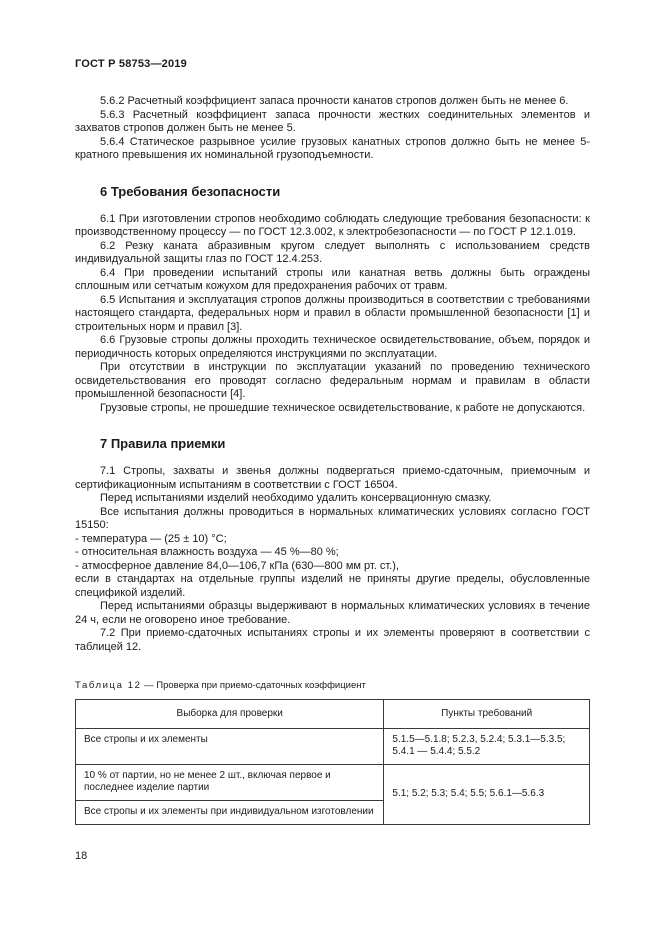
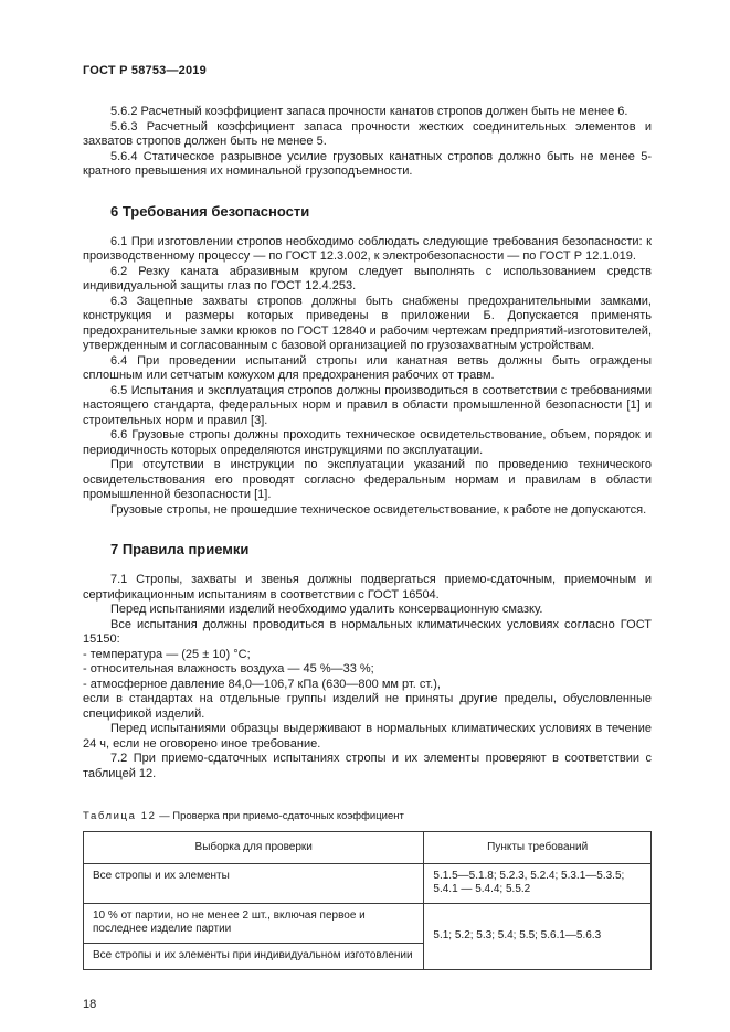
  ГОСТ Р 58753—2019
  5.6.2 Расчетный коэффициент запаса прочности канатов стропов должен быть не менее 6.
  5.6.3 Расчетный коэффициент запаса прочности жестких соединительных элементов и захватов стропов должен быть не менее 5.
  5.6.4 Статическое разрывное усилие грузовых канатных стропов должно быть не менее 5-кратного превышения их номинальной грузоподъемности.
  6 Требования безопасности
  6.1 При изготовлении стропов необходимо соблюдать следующие требования безопасности: к производственному процессу — по ГОСТ 12.3.002, к электробезопасности — по ГОСТ Р 12.1.019.
  6.2 Резку каната абразивным кругом следует выполнять с использованием средств индивидуальной защиты глаз по ГОСТ 12.4.253.
+ 6.3 Зацепные захваты стропов должны быть снабжены предохранительными замками, конструкция и размеры которых приведены в приложении Б. Допускается применять предохранительные замки крюков по ГОСТ 12840 и рабочим чертежам предприятий-изготовителей, утвержденным и согласованным с базовой организацией по грузозахватным устройствам.
  6.4 При проведении испытаний стропы или канатная ветвь должны быть ограждены сплошным или сетчатым кожухом для предохранения рабочих от травм.
  6.5 Испытания и эксплуатация стропов должны производиться в соответствии с требованиями настоящего стандарта, федеральных норм и правил в области промышленной безопасности [1] и строительных норм и правил [3].
  6.6 Грузовые стропы должны проходить техническое освидетельствование, объем, порядок и периодичность которых определяются инструкциями по эксплуатации.
- При отсутствии в инструкции по эксплуатации указаний по проведению технического освидетельствования его проводят согласно федеральным нормам и правилам в области промышленной безопасности [4].
+ При отсутствии в инструкции по эксплуатации указаний по проведению технического освидетельствования его проводят согласно федеральным нормам и правилам в области промышленной безопасности [1].
  Грузовые стропы, не прошедшие техническое освидетельствование, к работе не допускаются.
  7 Правила приемки
  7.1 Стропы, захваты и звенья должны подвергаться приемо-сдаточным, приемочным и сертификационным испытаниям в соответствии с ГОСТ 16504.
  Перед испытаниями изделий необходимо удалить консервационную смазку.
  Все испытания должны проводиться в нормальных климатических условиях согласно ГОСТ 15150:
  - температура — (25 ± 10) °C;
- - относительная влажность воздуха — 45 %—80 %;
+ - относительная влажность воздуха — 45 %—33 %;
  - атмосферное давление 84,0—106,7 кПа (630—800 мм рт. ст.),
  если в стандартах на отдельные группы изделий не приняты другие пределы, обусловленные спецификой изделий.
  Перед испытаниями образцы выдерживают в нормальных климатических условиях в течение 24 ч, если не оговорено иное требование.
  7.2 При приемо-сдаточных испытаниях стропы и их элементы проверяют в соответствии с таблицей 12.
  Таблица 12 — Проверка при приемо-сдаточных коэффициент
  Выборка для проверки	Пункты требований
  Все стропы и их элементы	5.1.5—5.1.8; 5.2.3, 5.2.4; 5.3.1—5.3.5; 5.4.1 — 5.4.4; 5.5.2
  10 % от партии, но не менее 2 шт., включая первое и последнее изделие партии	5.1; 5.2; 5.3; 5.4; 5.5; 5.6.1—5.6.3
  Все стропы и их элементы при индивидуальном изготовлении
  18
